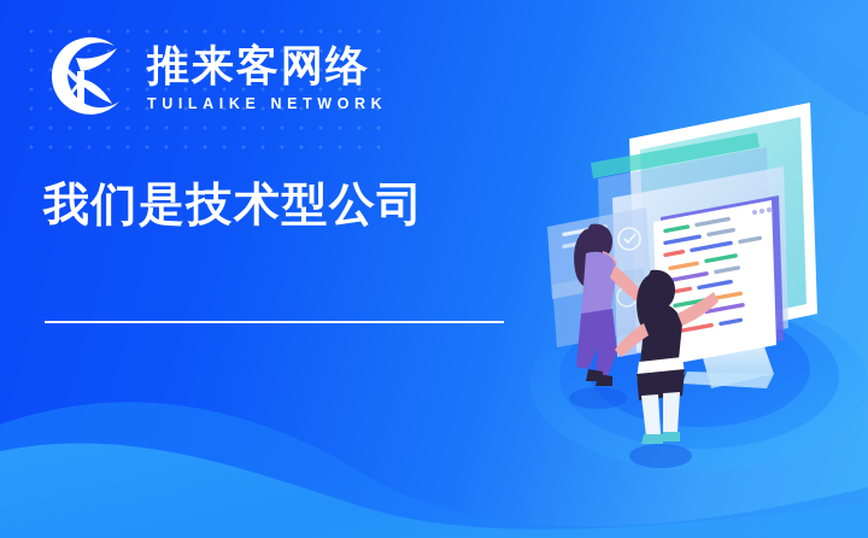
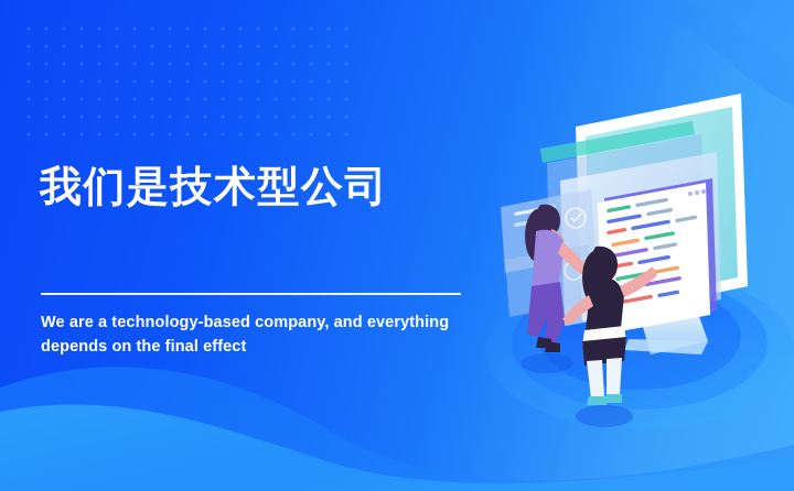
- 推来客网络
- TUILAIKE NETWORK
  我们是技术型公司
+ We are a technology-based company, and everything
+ depends on the final effect
